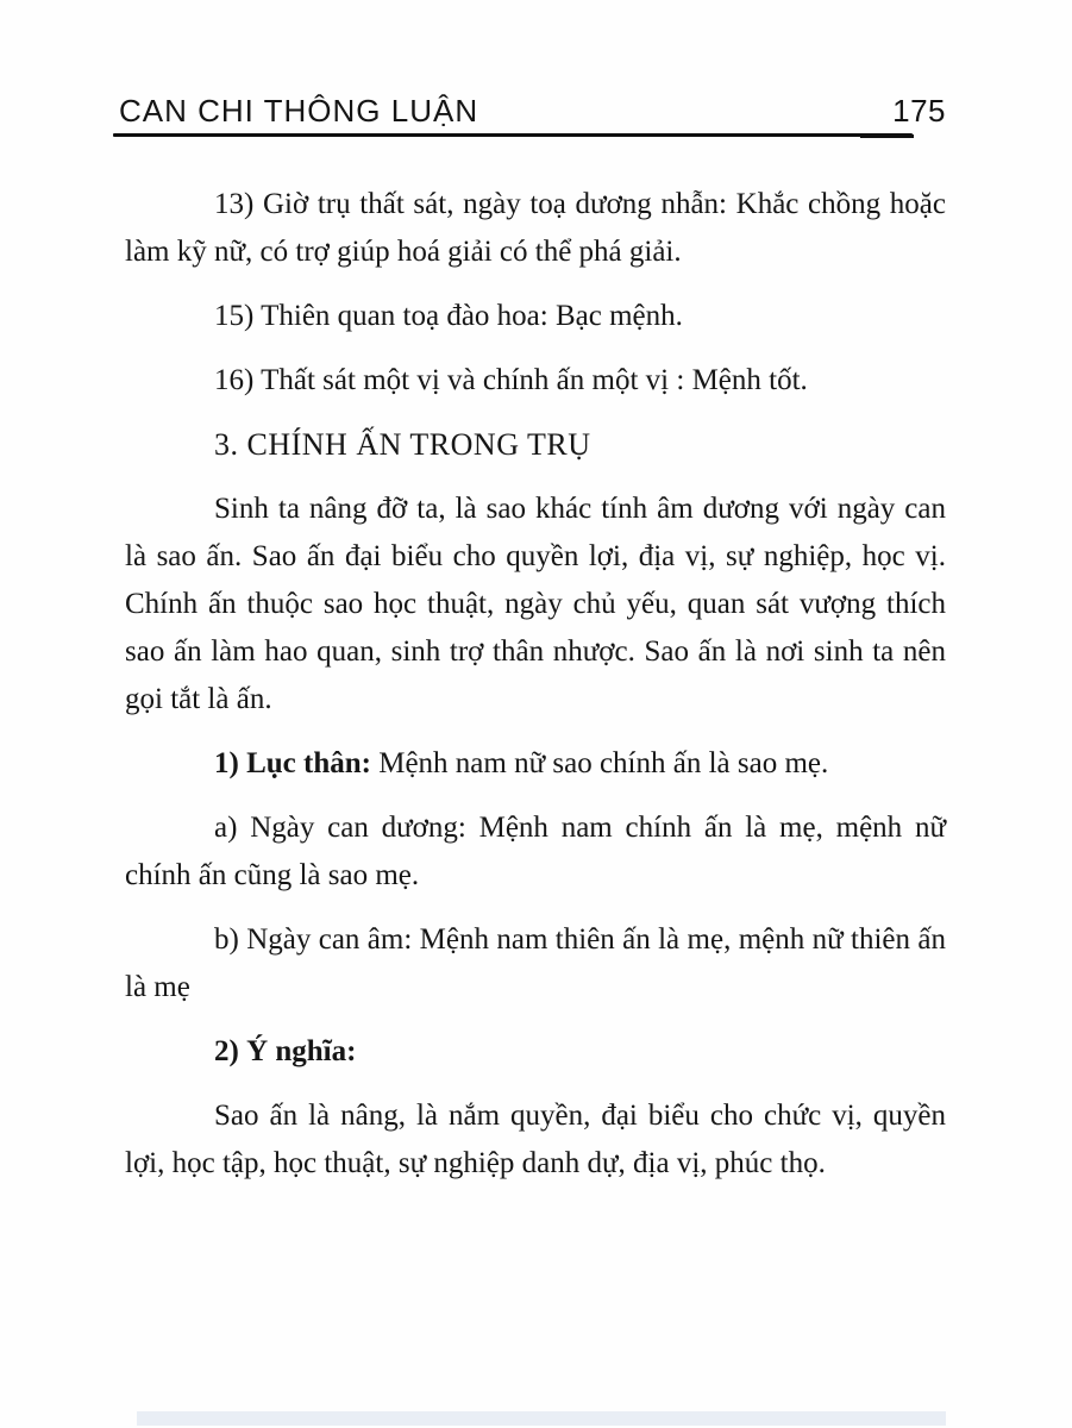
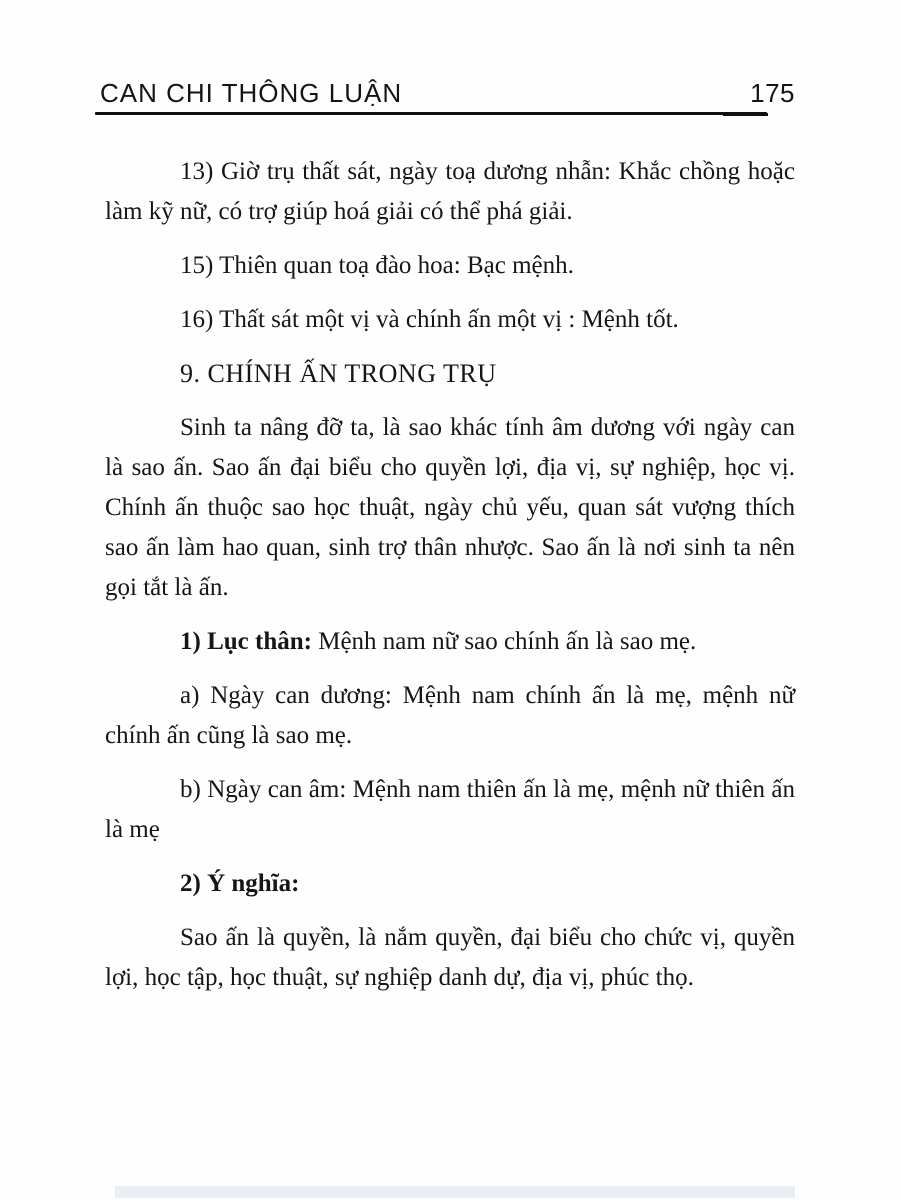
  CAN CHI THÔNG LUẬN
  175
  13) Giờ trụ thất sát, ngày toạ dương nhẫn: Khắc chồng hoặc làm kỹ nữ, có trợ giúp hoá giải có thể phá giải.
  15) Thiên quan toạ đào hoa: Bạc mệnh.
  16) Thất sát một vị và chính ấn một vị : Mệnh tốt.
- 3. CHÍNH ẤN TRONG TRỤ
+ 9. CHÍNH ẤN TRONG TRỤ
  Sinh ta nâng đỡ ta, là sao khác tính âm dương với ngày can là sao ấn. Sao ấn đại biểu cho quyền lợi, địa vị, sự nghiệp, học vị. Chính ấn thuộc sao học thuật, ngày chủ yếu, quan sát vượng thích sao ấn làm hao quan, sinh trợ thân nhược. Sao ấn là nơi sinh ta nên gọi tắt là ấn.
  1) Lục thân: Mệnh nam nữ sao chính ấn là sao mẹ.
  a) Ngày can dương: Mệnh nam chính ấn là mẹ, mệnh nữ chính ấn cũng là sao mẹ.
  b) Ngày can âm: Mệnh nam thiên ấn là mẹ, mệnh nữ thiên ấn là mẹ
  2) Ý nghĩa:
- Sao ấn là nâng, là nắm quyền, đại biểu cho chức vị, quyền lợi, học tập, học thuật, sự nghiệp danh dự, địa vị, phúc thọ.
+ Sao ấn là quyền, là nắm quyền, đại biểu cho chức vị, quyền lợi, học tập, học thuật, sự nghiệp danh dự, địa vị, phúc thọ.
